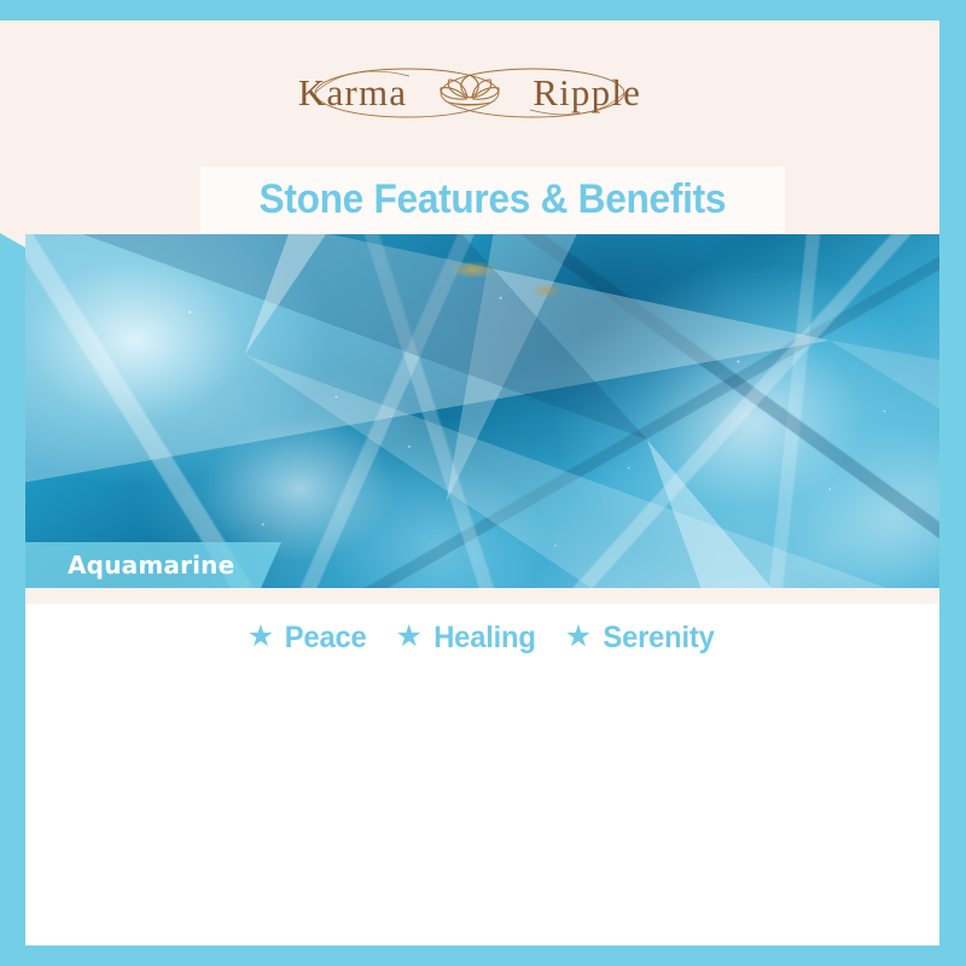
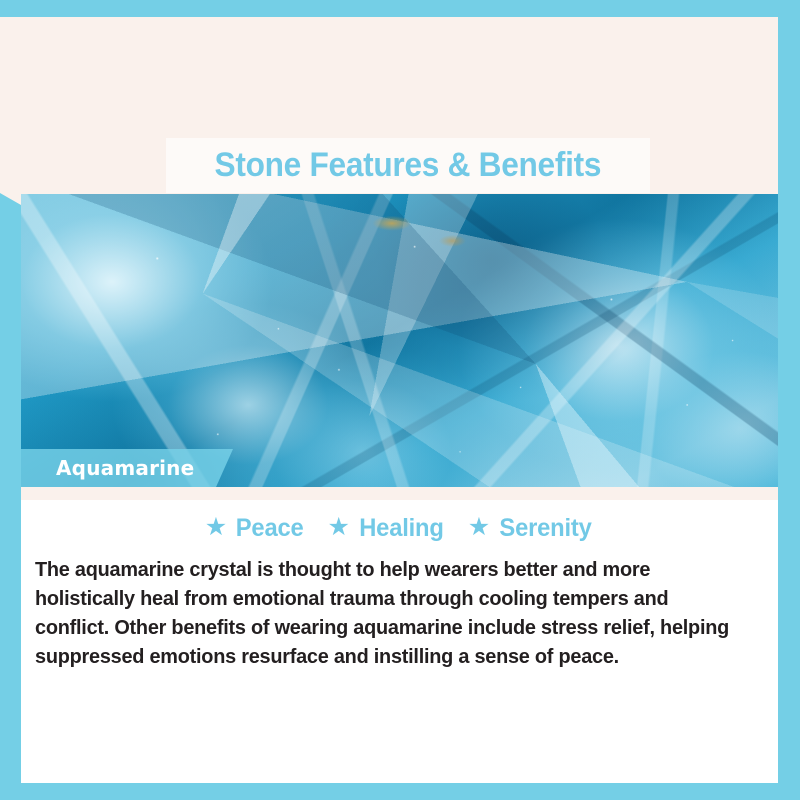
- Karma
- Ripple
  Stone Features & Benefits
  Aquamarine
  ★
  Peace
  ★
  Healing
  ★
  Serenity
+ The aquamarine crystal is thought to help wearers better and more holistically heal from emotional trauma through cooling tempers and conflict. Other benefits of wearing aquamarine include stress relief, helping suppressed emotions resurface and instilling a sense of peace.
